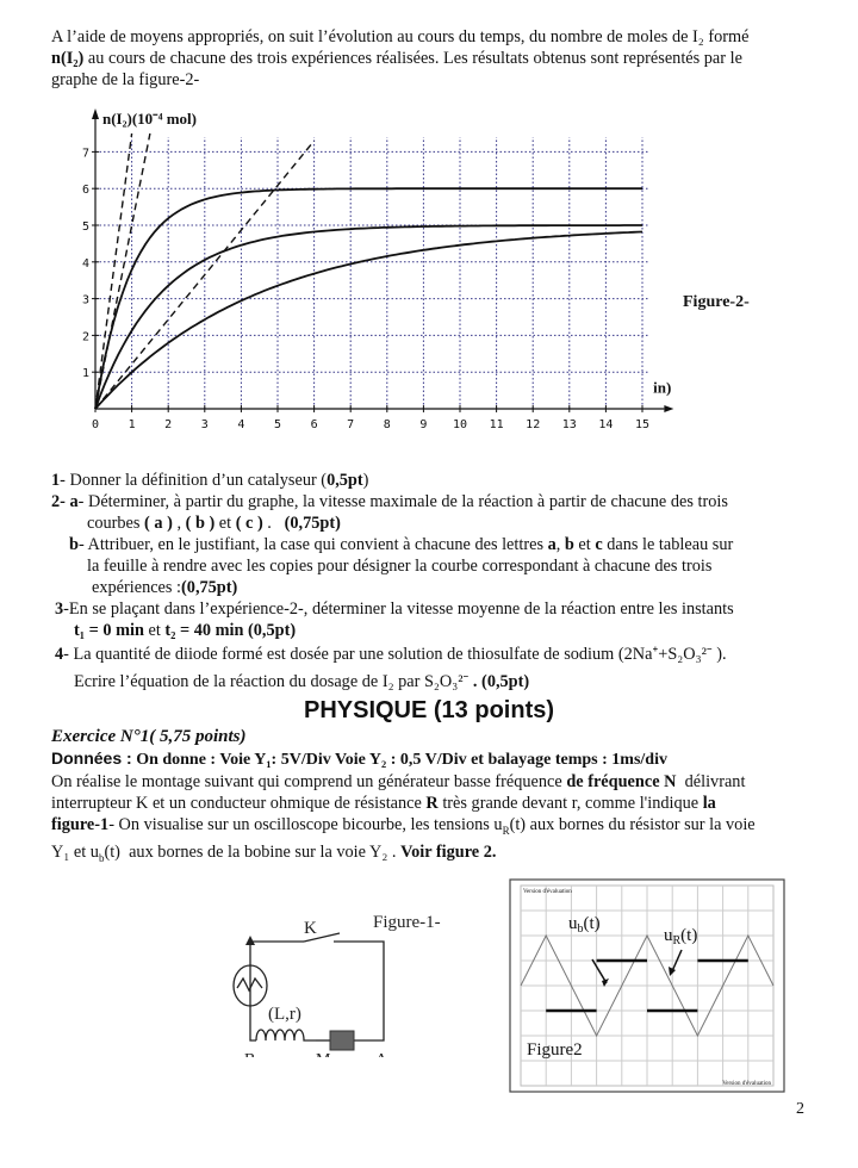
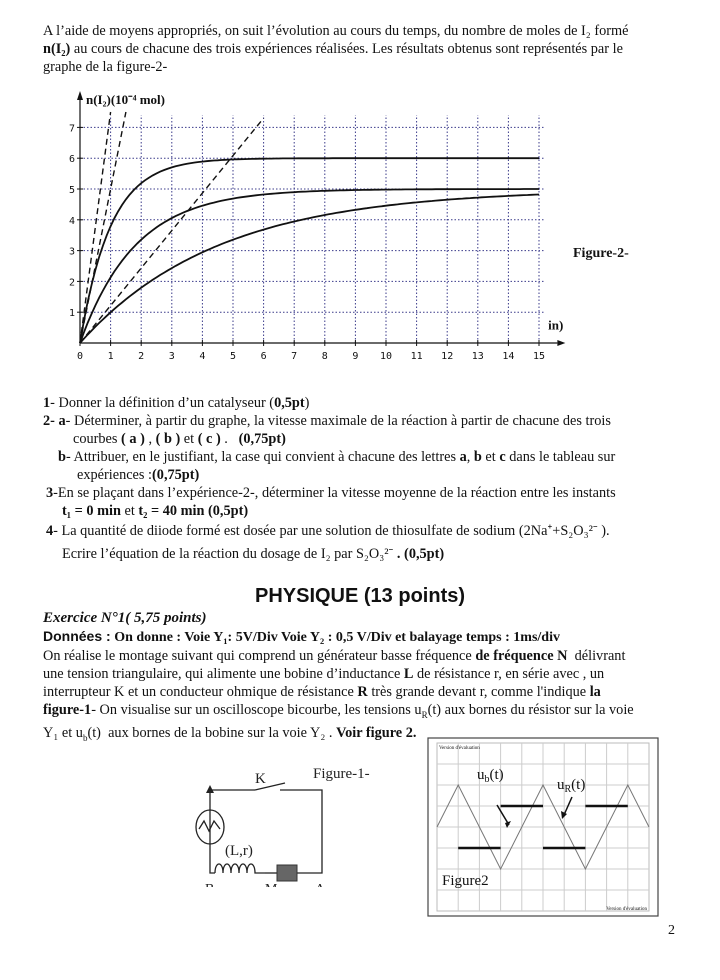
  A l’aide de moyens appropriés, on suit l’évolution au cours du temps, du nombre de moles de I₂ formé
  n(I₂) au cours de chacune des trois expériences réalisées. Les résultats obtenus sont représentés par le
  graphe de la figure-2-
  0
  1
  2
  3
  4
  5
  6
  7
  8
  9
  10
  11
  12
  13
  14
  15
  1
  2
  3
  4
  5
  6
  7
  n(I₂)(10⁻⁴ mol)
  in)
  Figure-2-
  1- Donner la définition d’un catalyseur (0,5pt)
  2- a- Déterminer, à partir du graphe, la vitesse maximale de la réaction à partir de chacune des trois
  courbes ( a ) , ( b ) et ( c ) . (0,75pt)
  b- Attribuer, en le justifiant, la case qui convient à chacune des lettres a, b et c dans le tableau sur
- la feuille à rendre avec les copies pour désigner la courbe correspondant à chacune des trois
  expériences :(0,75pt)
  3-En se plaçant dans l’expérience-2-, déterminer la vitesse moyenne de la réaction entre les instants
  t₁ = 0 min et t₂ = 40 min (0,5pt)
  4- La quantité de diiode formé est dosée par une solution de thiosulfate de sodium (2Na⁺+S₂O₃²⁻ ).
  Ecrire l’équation de la réaction du dosage de I₂ par S₂O₃²⁻ . (0,5pt)
  PHYSIQUE (13 points)
  Exercice N°1( 5,75 points)
  Données : On donne : Voie Y₁: 5V/Div Voie Y₂ : 0,5 V/Div et balayage temps : 1ms/div
  On réalise le montage suivant qui comprend un générateur basse fréquence de fréquence N délivrant
+ une tension triangulaire, qui alimente une bobine d’inductance L de résistance r, en série avec , un
  interrupteur K et un conducteur ohmique de résistance R très grande devant r, comme l'indique la
  figure-1- On visualise sur un oscilloscope bicourbe, les tensions uR(t) aux bornes du résistor sur la voie
  Y₁ et ub(t) aux bornes de la bobine sur la voie Y₂ . Voir figure 2.
  K
  Figure-1-
  (L,r)
  ub(t)
  uR(t)
  Figure2
  2
